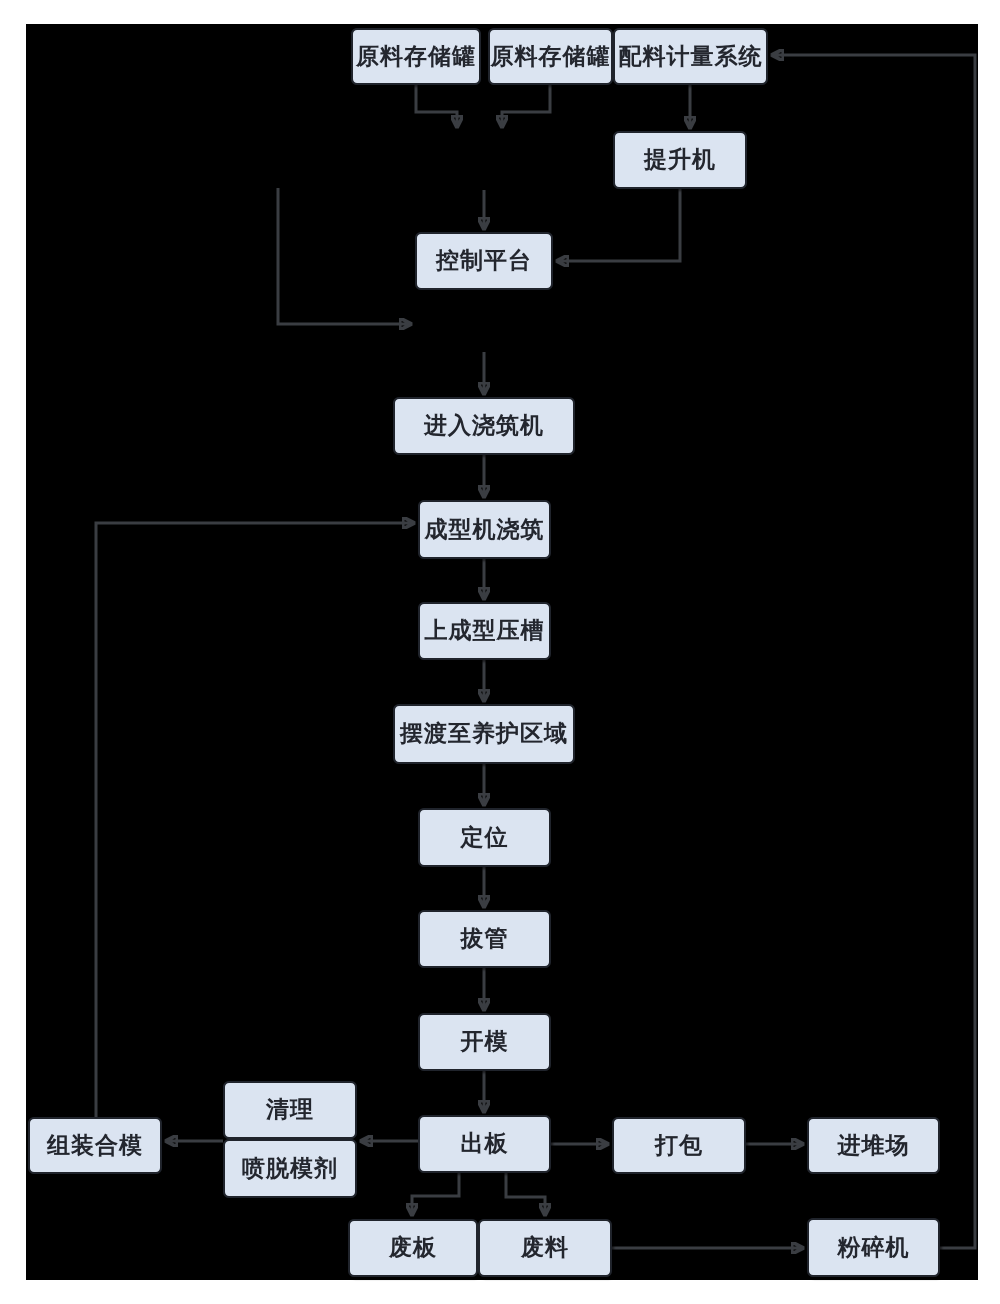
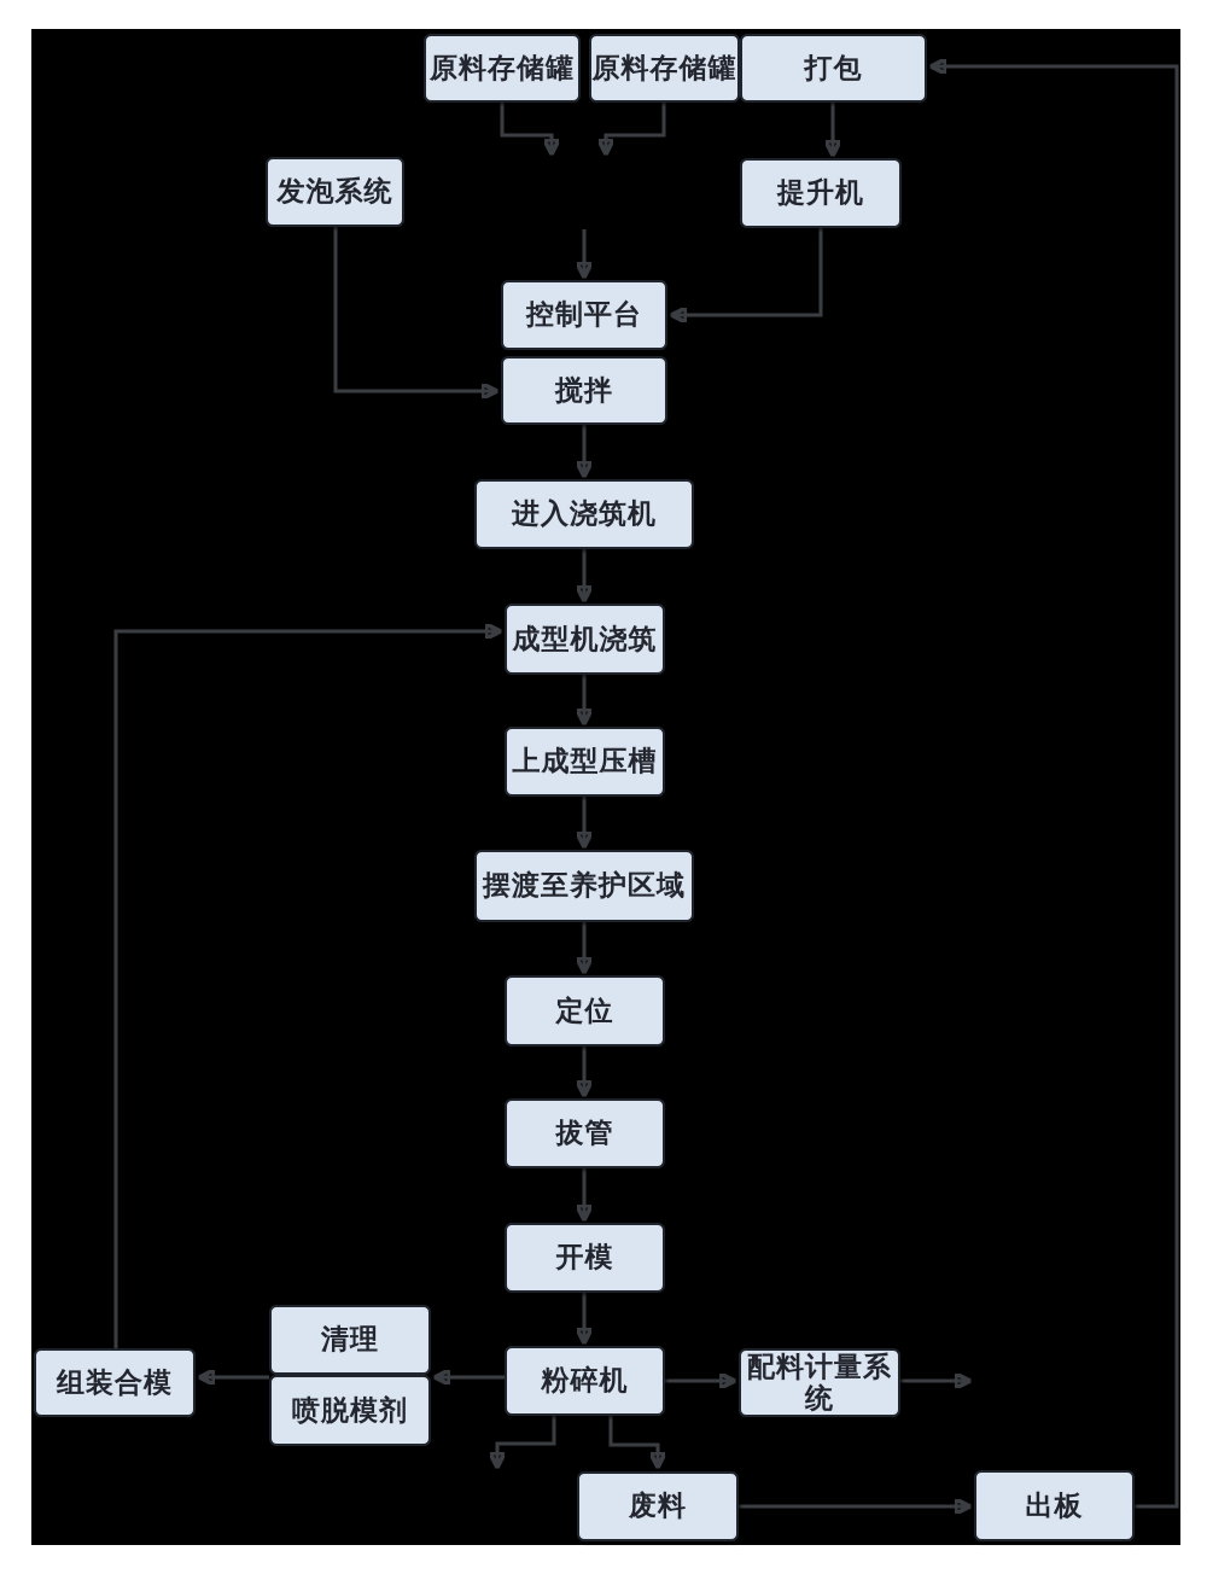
  原料存储罐
  原料存储罐
- 配料计量系统
+ 打包
+ 发泡系统
  提升机
  控制平台
+ 搅拌
  进入浇筑机
  成型机浇筑
  上成型压槽
  摆渡至养护区域
  定位
  拔管
  开模
  清理
  喷脱模剂
  组装合模
- 出板
+ 粉碎机
- 打包
+ 配料计量系统
- 进堆场
- 废板
  废料
- 粉碎机
+ 出板
